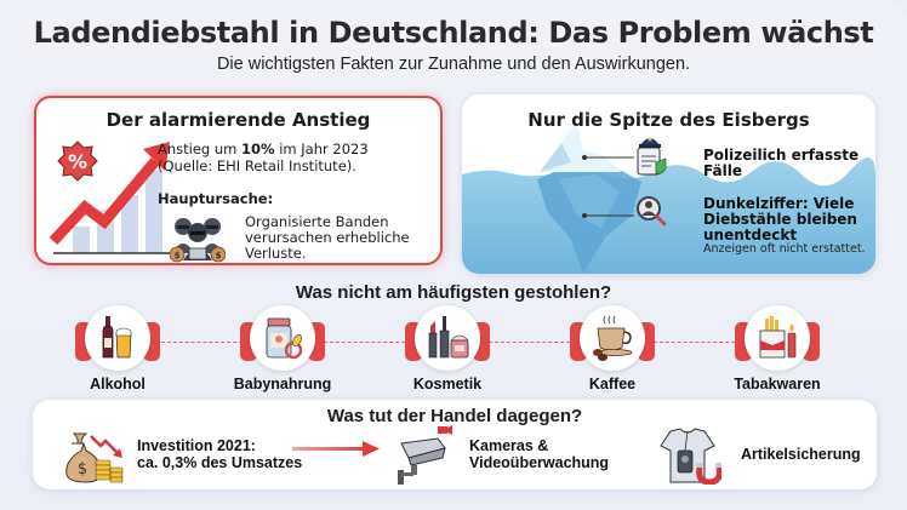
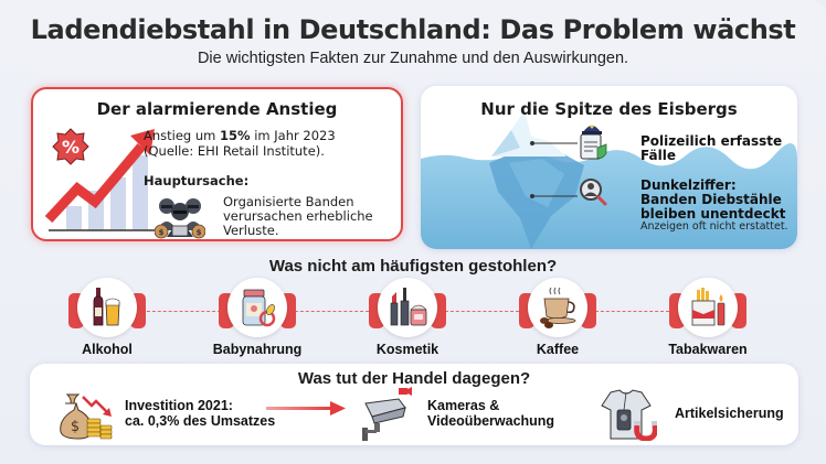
  Ladendiebstahl in Deutschland: Das Problem wächst
  Die wichtigsten Fakten zur Zunahme und den Auswirkungen.
  Der alarmierende Anstieg
  %
- Anstieg um 10% im Jahr 2023
+ Anstieg um 15% im Jahr 2023
  (Quelle: EHI Retail Institute).
  Hauptursache:
  $
  $
  Organisierte Banden verursachen erhebliche Verluste.
  Nur die Spitze des Eisbergs
  Polizeilich erfasste Fälle
- Dunkelziffer: Viele Diebstähle bleiben unentdeckt
+ Dunkelziffer: Banden Diebstähle bleiben unentdeckt
  Anzeigen oft nicht erstattet.
  Was nicht am häufigsten gestohlen?
  Alkohol
  Babynahrung
  Kosmetik
  Kaffee
  Tabakwaren
  Was tut der Handel dagegen?
  $
  Investition 2021:
  ca. 0,3% des Umsatzes
  Kameras &
  Videoüberwachung
  Artikelsicherung
